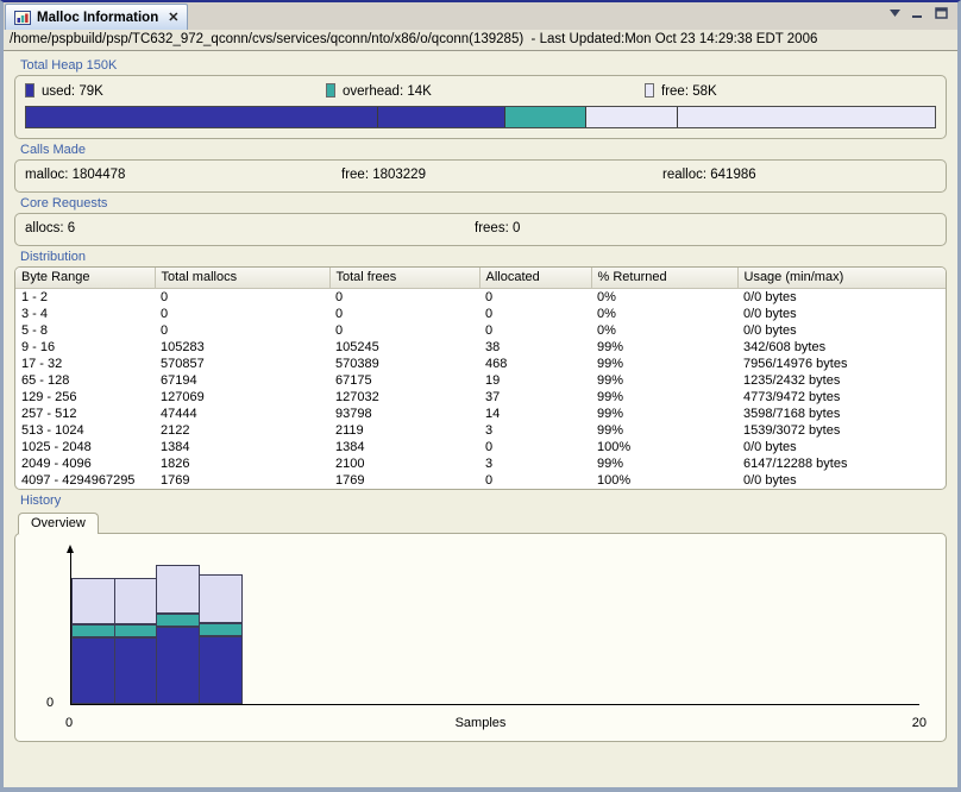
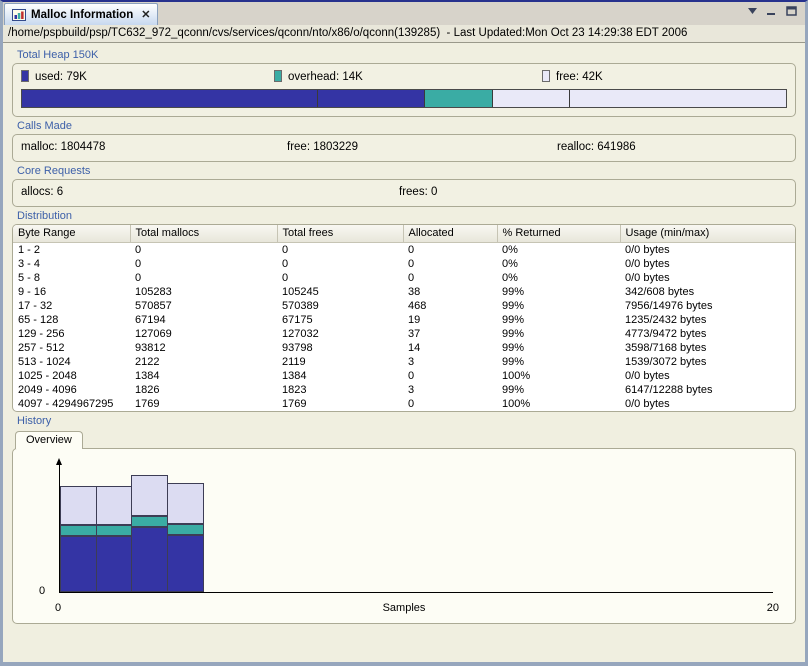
  Malloc Information
  ✕
  /home/pspbuild/psp/TC632_972_qconn/cvs/services/qconn/nto/x86/o/qconn(139285) - Last Updated:Mon Oct 23 14:29:38 EDT 2006
  Total Heap 150K
  used: 79K
  overhead: 14K
- free: 58K
+ free: 42K
  Calls Made
  malloc: 1804478
  free: 1803229
  realloc: 641986
  Core Requests
  allocs: 6
  frees: 0
  Distribution
  Byte Range	Total mallocs	Total frees	Allocated	% Returned	Usage (min/max)
  1 - 2	0	0	0	0%	0/0 bytes
  3 - 4	0	0	0	0%	0/0 bytes
  5 - 8	0	0	0	0%	0/0 bytes
  9 - 16	105283	105245	38	99%	342/608 bytes
  17 - 32	570857	570389	468	99%	7956/14976 bytes
  65 - 128	67194	67175	19	99%	1235/2432 bytes
  129 - 256	127069	127032	37	99%	4773/9472 bytes
- 257 - 512	47444	93798	14	99%	3598/7168 bytes
+ 257 - 512	93812	93798	14	99%	3598/7168 bytes
  513 - 1024	2122	2119	3	99%	1539/3072 bytes
  1025 - 2048	1384	1384	0	100%	0/0 bytes
- 2049 - 4096	1826	2100	3	99%	6147/12288 bytes
+ 2049 - 4096	1826	1823	3	99%	6147/12288 bytes
  4097 - 4294967295	1769	1769	0	100%	0/0 bytes
  History
  Overview
  0
  0
  Samples
  20
